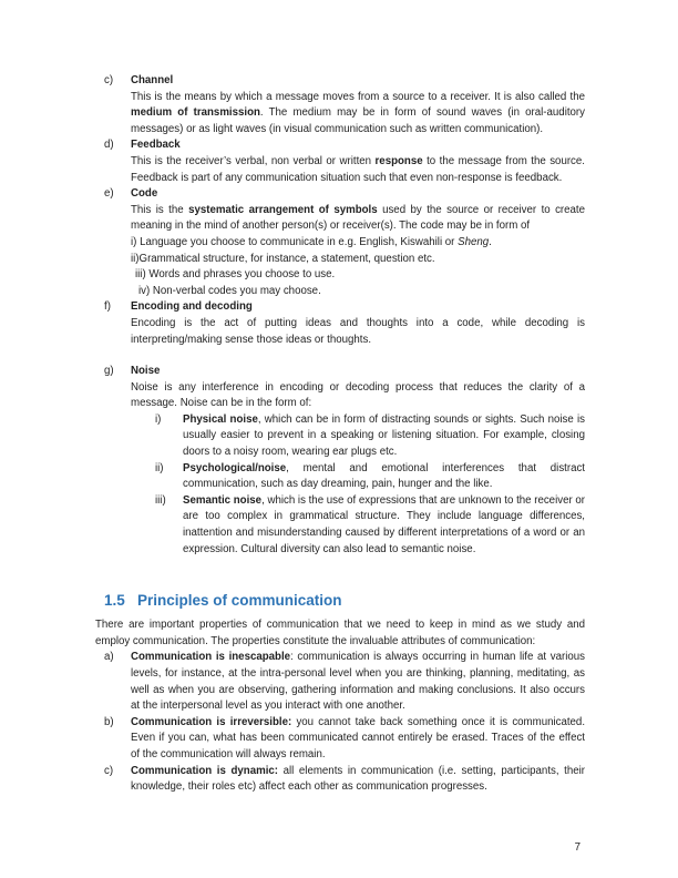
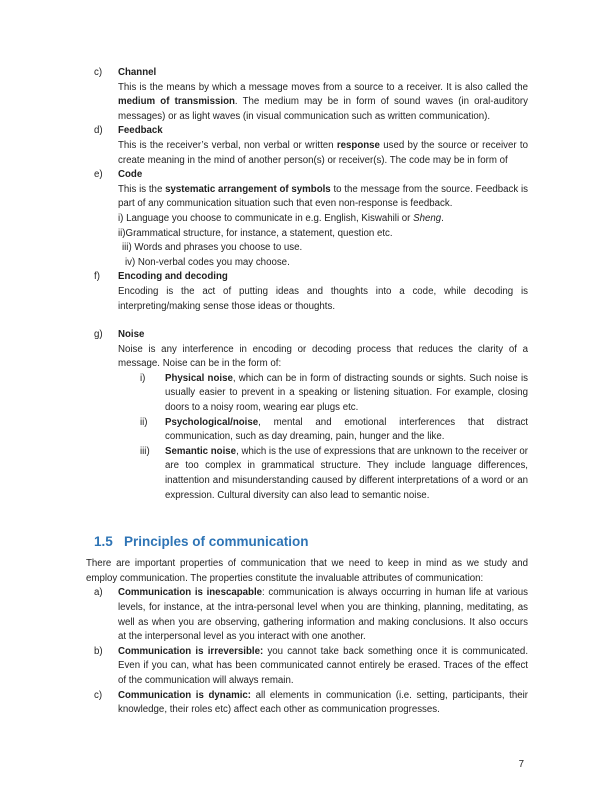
  c)
  Channel
  This is the means by which a message moves from a source to a receiver. It is also called the medium of transmission. The medium may be in form of sound waves (in oral-auditory messages) or as light waves (in visual communication such as written communication).
  d)
  Feedback
- This is the receiver’s verbal, non verbal or written response to the message from the source. Feedback is part of any communication situation such that even non-response is feedback.
+ This is the receiver’s verbal, non verbal or written response used by the source or receiver to create meaning in the mind of another person(s) or receiver(s). The code may be in form of
  e)
  Code
- This is the systematic arrangement of symbols used by the source or receiver to create meaning in the mind of another person(s) or receiver(s). The code may be in form of
+ This is the systematic arrangement of symbols to the message from the source. Feedback is part of any communication situation such that even non-response is feedback.
  i) Language you choose to communicate in e.g. English, Kiswahili or Sheng.
  ii)Grammatical structure, for instance, a statement, question etc.
  iii) Words and phrases you choose to use.
  iv) Non-verbal codes you may choose.
  f)
  Encoding and decoding
  Encoding is the act of putting ideas and thoughts into a code, while decoding is interpreting/making sense those ideas or thoughts.
  g)
  Noise
  Noise is any interference in encoding or decoding process that reduces the clarity of a message. Noise can be in the form of:
  i)
  Physical noise, which can be in form of distracting sounds or sights. Such noise is usually easier to prevent in a speaking or listening situation. For example, closing doors to a noisy room, wearing ear plugs etc.
  ii)
  Psychological/noise, mental and emotional interferences that distract communication, such as day dreaming, pain, hunger and the like.
  iii)
  Semantic noise, which is the use of expressions that are unknown to the receiver or are too complex in grammatical structure. They include language differences, inattention and misunderstanding caused by different interpretations of a word or an expression. Cultural diversity can also lead to semantic noise.
  1.5 Principles of communication
  There are important properties of communication that we need to keep in mind as we study and employ communication. The properties constitute the invaluable attributes of communication:
  a)
  Communication is inescapable: communication is always occurring in human life at various levels, for instance, at the intra-personal level when you are thinking, planning, meditating, as well as when you are observing, gathering information and making conclusions. It also occurs at the interpersonal level as you interact with one another.
  b)
  Communication is irreversible: you cannot take back something once it is communicated. Even if you can, what has been communicated cannot entirely be erased. Traces of the effect of the communication will always remain.
  c)
  Communication is dynamic: all elements in communication (i.e. setting, participants, their knowledge, their roles etc) affect each other as communication progresses.
  7
